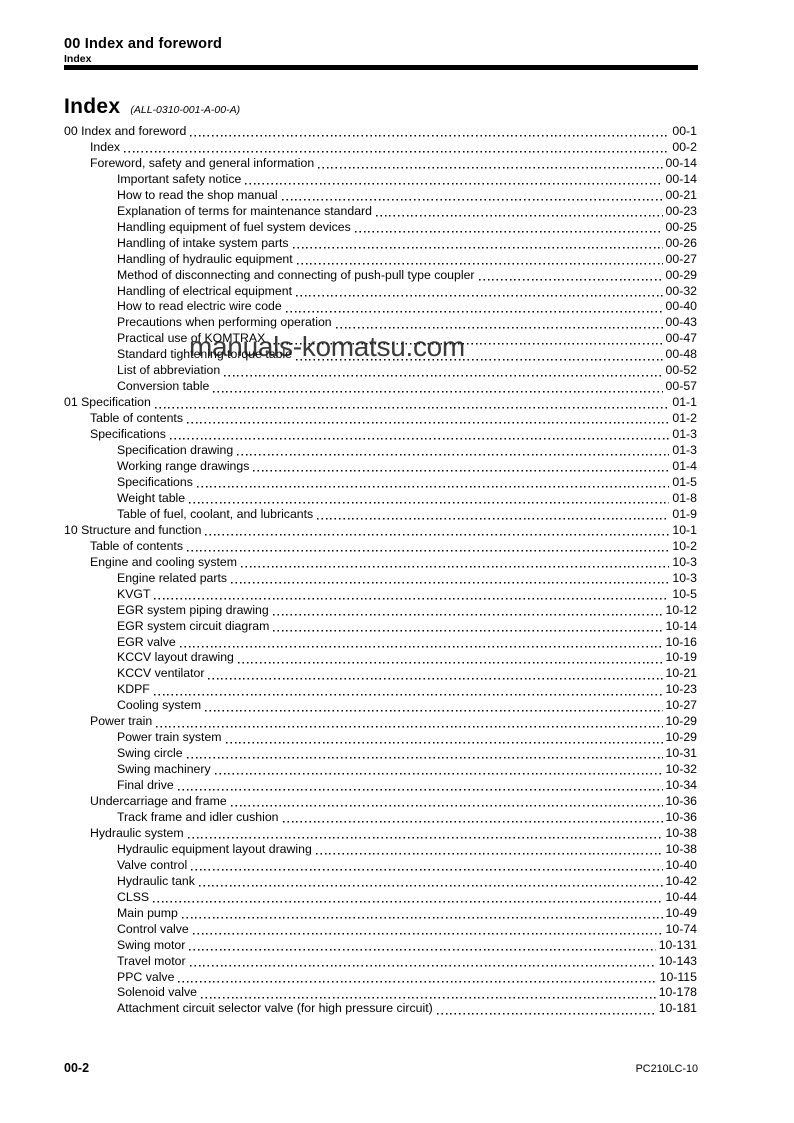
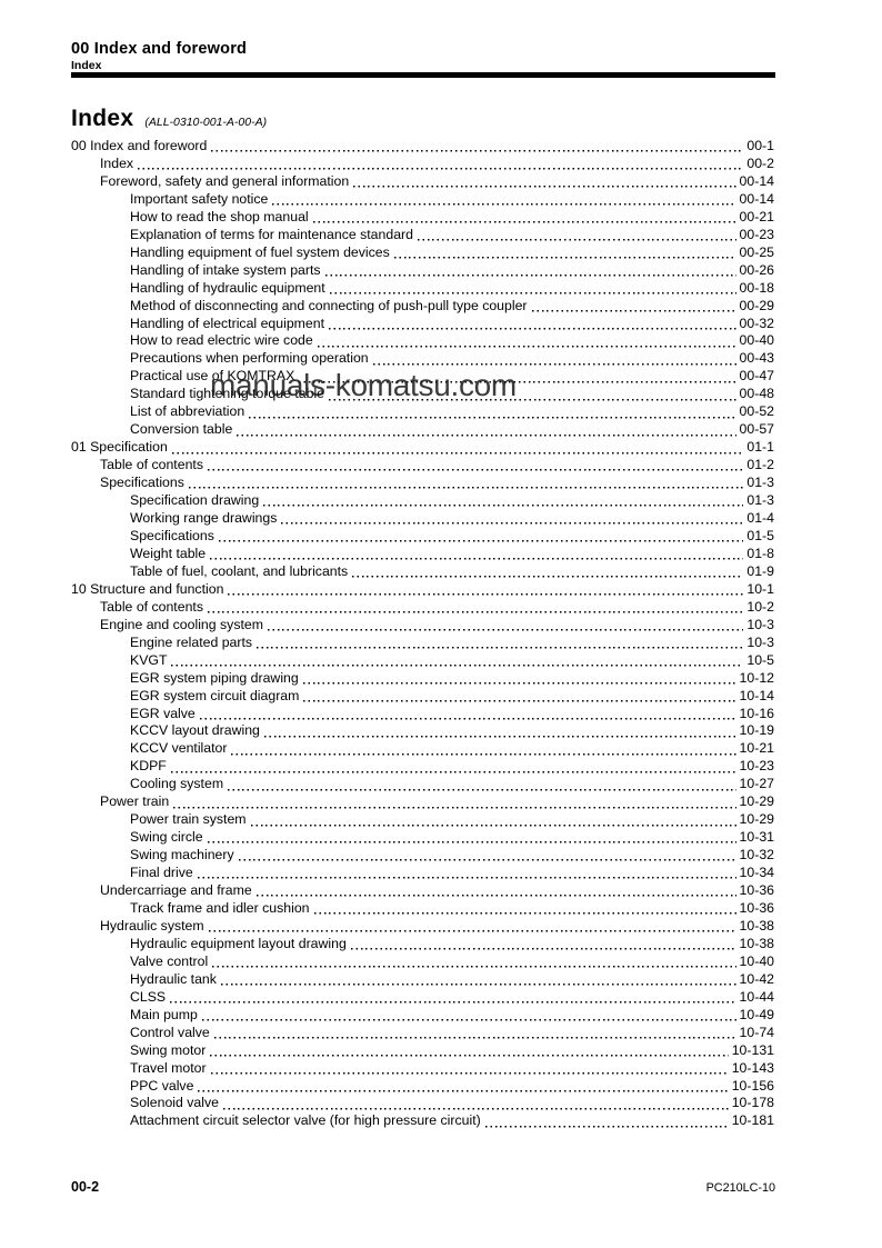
  00 Index and foreword
  Index
  Index (ALL-0310-001-A-00-A)
  00 Index and foreword
  00-1
  Index
  00-2
  Foreword, safety and general information
  00-14
  Important safety notice
  00-14
  How to read the shop manual
  00-21
  Explanation of terms for maintenance standard
  00-23
  Handling equipment of fuel system devices
  00-25
  Handling of intake system parts
  00-26
  Handling of hydraulic equipment
- 00-27
+ 00-18
  Method of disconnecting and connecting of push-pull type coupler
  00-29
  Handling of electrical equipment
  00-32
  How to read electric wire code
  00-40
  Precautions when performing operation
  00-43
  Practical use of KOMTRAX
  00-47
  Standard tightening torque table
  00-48
  List of abbreviation
  00-52
  Conversion table
  00-57
  01 Specification
  01-1
  Table of contents
  01-2
  Specifications
  01-3
  Specification drawing
  01-3
  Working range drawings
  01-4
  Specifications
  01-5
  Weight table
  01-8
  Table of fuel, coolant, and lubricants
  01-9
  10 Structure and function
  10-1
  Table of contents
  10-2
  Engine and cooling system
  10-3
  Engine related parts
  10-3
  KVGT
  10-5
  EGR system piping drawing
  10-12
  EGR system circuit diagram
  10-14
  EGR valve
  10-16
  KCCV layout drawing
  10-19
  KCCV ventilator
  10-21
  KDPF
  10-23
  Cooling system
  10-27
  Power train
  10-29
  Power train system
  10-29
  Swing circle
  10-31
  Swing machinery
  10-32
  Final drive
  10-34
  Undercarriage and frame
  10-36
  Track frame and idler cushion
  10-36
  Hydraulic system
  10-38
  Hydraulic equipment layout drawing
  10-38
  Valve control
  10-40
  Hydraulic tank
  10-42
  CLSS
  10-44
  Main pump
  10-49
  Control valve
  10-74
  Swing motor
  10-131
  Travel motor
  10-143
  PPC valve
- 10-115
+ 10-156
  Solenoid valve
  10-178
  Attachment circuit selector valve (for high pressure circuit)
  10-181
  manuals-komatsu.com
  00-2
  PC210LC-10
